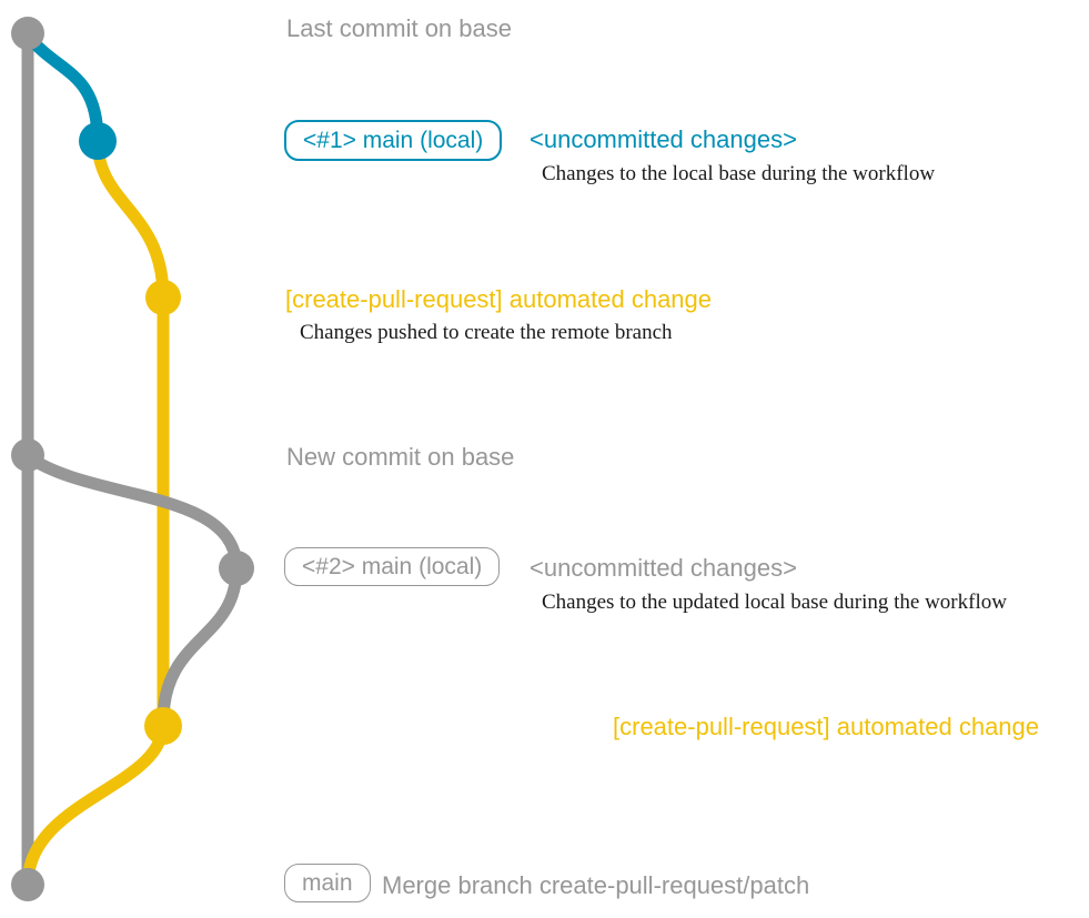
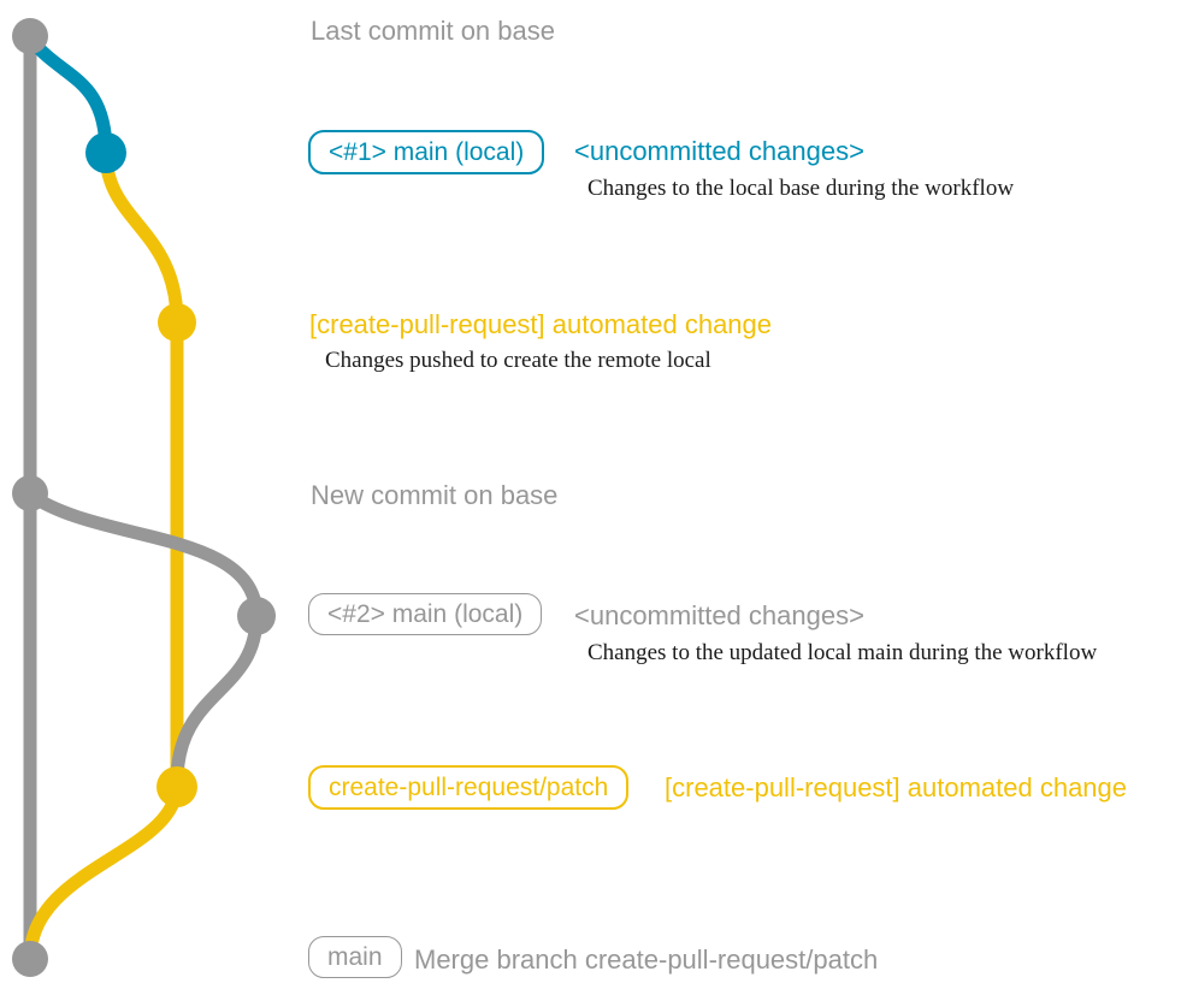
  Last commit on base
  <#1> main (local)
  <uncommitted changes>
  Changes to the local base during the workflow
  [create-pull-request] automated change
- Changes pushed to create the remote branch
+ Changes pushed to create the remote local
  New commit on base
  <#2> main (local)
  <uncommitted changes>
- Changes to the updated local base during the workflow
+ Changes to the updated local main during the workflow
+ create-pull-request/patch
  [create-pull-request] automated change
  main
  Merge branch create-pull-request/patch
